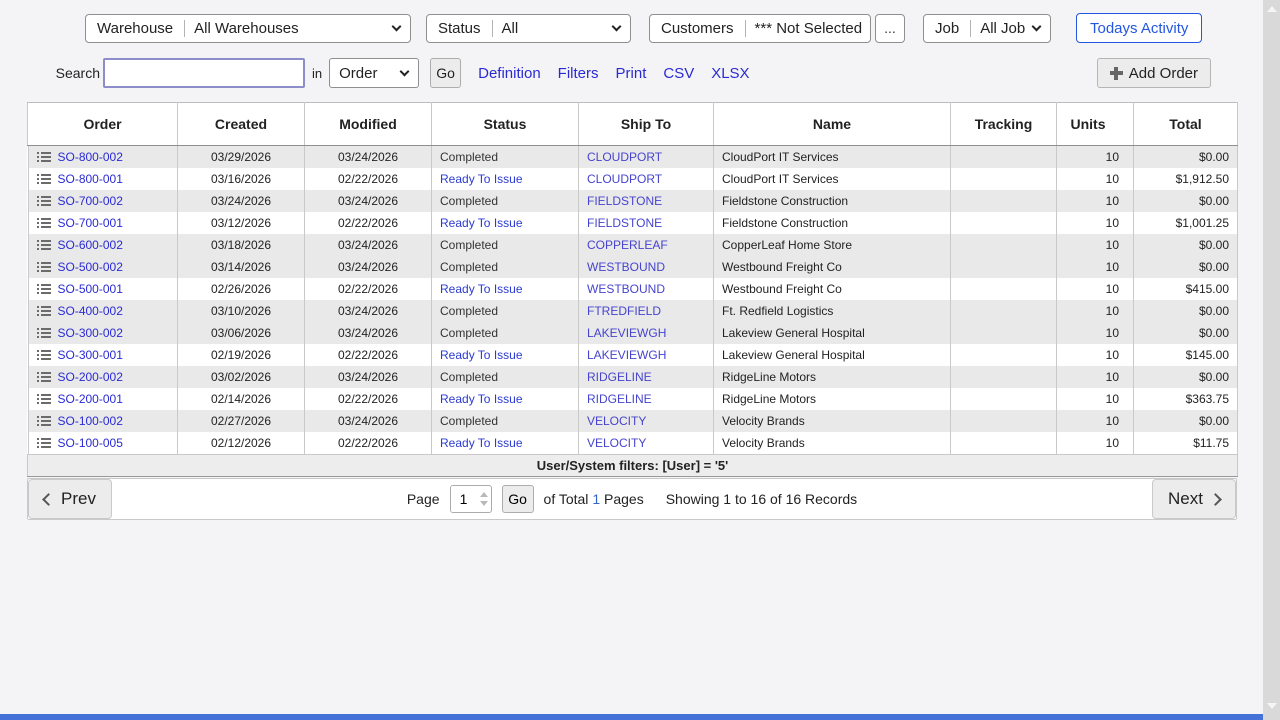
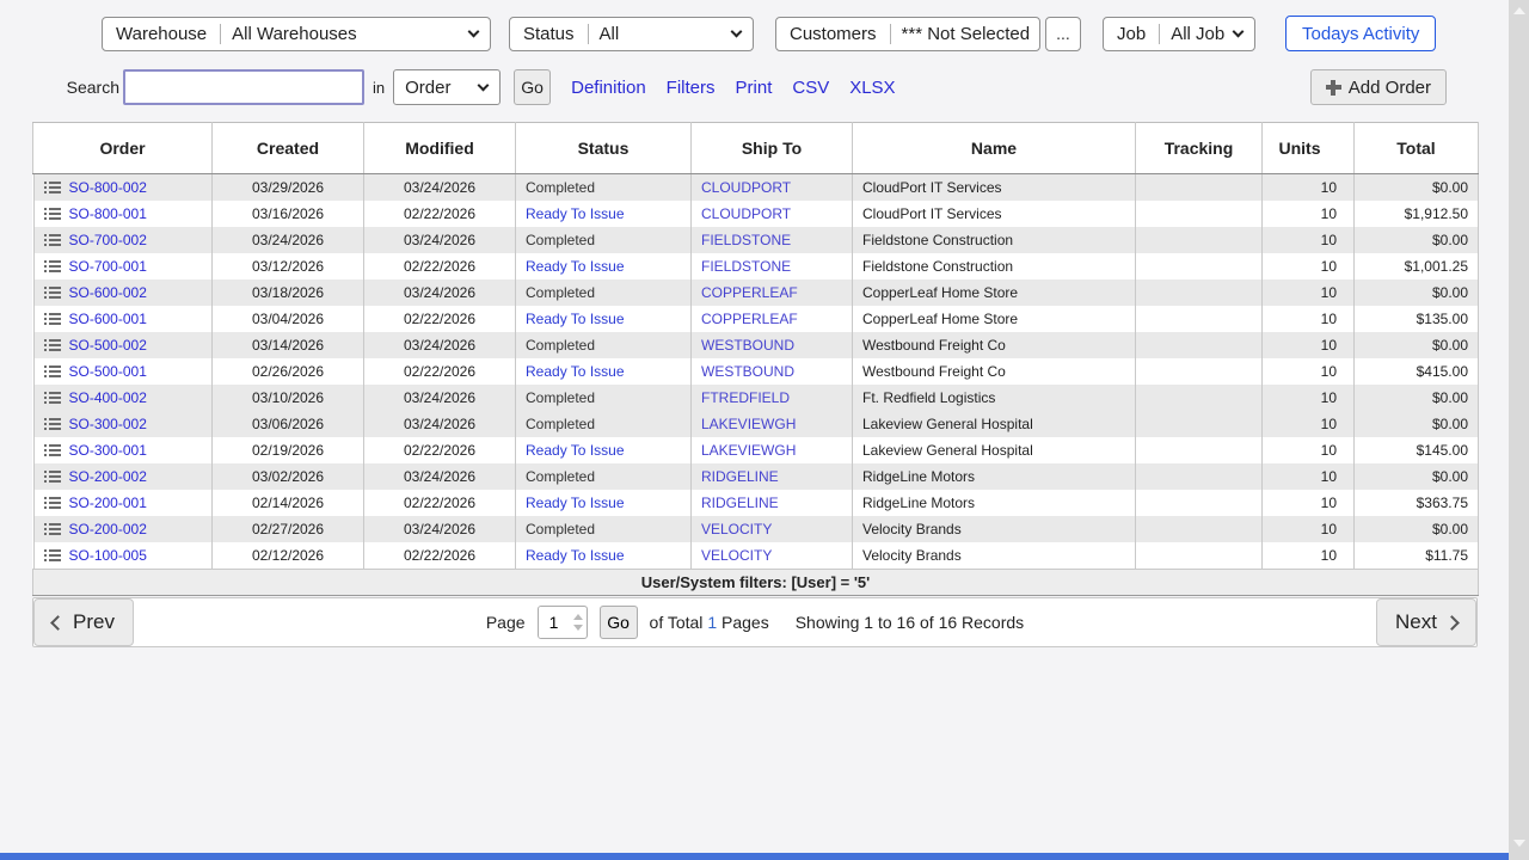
  Warehouse
  All Warehouses
  Status
  All
  Customers
  *** Not Selected
  ...
  Job
  All Job
  Todays Activity
  Search
  in
  Order
  Go
  Definition
  Filters
  Print
  CSV
  XLSX
  Add Order
  Order	Created	Modified	Status	Ship To	Name	Tracking	Units	Total
  SO-800-002		03/29/2026	03/24/2026	Completed	CLOUDPORT	CloudPort IT Services		10	$0.00
  SO-800-001		03/16/2026	02/22/2026	Ready To Issue	CLOUDPORT	CloudPort IT Services		10	$1,912.50
  SO-700-002		03/24/2026	03/24/2026	Completed	FIELDSTONE	Fieldstone Construction		10	$0.00
  SO-700-001		03/12/2026	02/22/2026	Ready To Issue	FIELDSTONE	Fieldstone Construction		10	$1,001.25
  SO-600-002		03/18/2026	03/24/2026	Completed	COPPERLEAF	CopperLeaf Home Store		10	$0.00
+ SO-600-001		03/04/2026	02/22/2026	Ready To Issue	COPPERLEAF	CopperLeaf Home Store		10	$135.00
  SO-500-002		03/14/2026	03/24/2026	Completed	WESTBOUND	Westbound Freight Co		10	$0.00
  SO-500-001		02/26/2026	02/22/2026	Ready To Issue	WESTBOUND	Westbound Freight Co		10	$415.00
  SO-400-002		03/10/2026	03/24/2026	Completed	FTREDFIELD	Ft. Redfield Logistics		10	$0.00
  SO-300-002		03/06/2026	03/24/2026	Completed	LAKEVIEWGH	Lakeview General Hospital		10	$0.00
  SO-300-001		02/19/2026	02/22/2026	Ready To Issue	LAKEVIEWGH	Lakeview General Hospital		10	$145.00
  SO-200-002		03/02/2026	03/24/2026	Completed	RIDGELINE	RidgeLine Motors		10	$0.00
  SO-200-001		02/14/2026	02/22/2026	Ready To Issue	RIDGELINE	RidgeLine Motors		10	$363.75
- SO-100-002		02/27/2026	03/24/2026	Completed	VELOCITY	Velocity Brands		10	$0.00
+ SO-200-002		02/27/2026	03/24/2026	Completed	VELOCITY	Velocity Brands		10	$0.00
  SO-100-005		02/12/2026	02/22/2026	Ready To Issue	VELOCITY	Velocity Brands		10	$11.75
  User/System filters: [User] = '5'
  Prev
  Page
  1
  Go
  of Total 1 Pages
  Showing 1 to 16 of 16 Records
  Next
